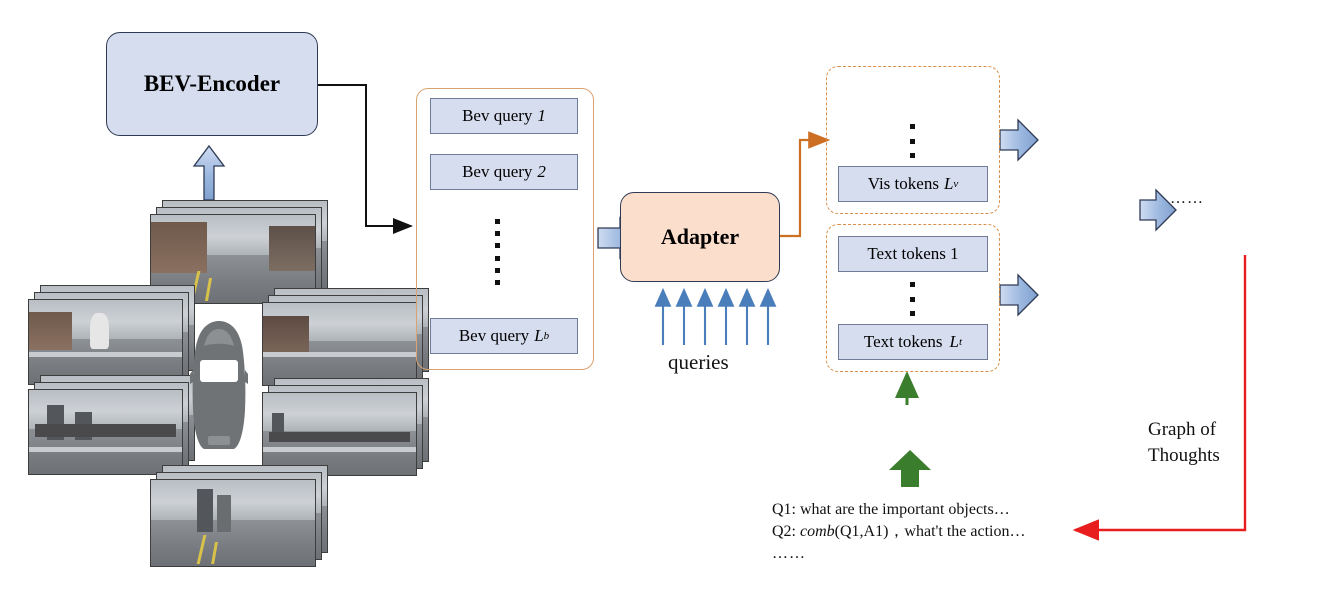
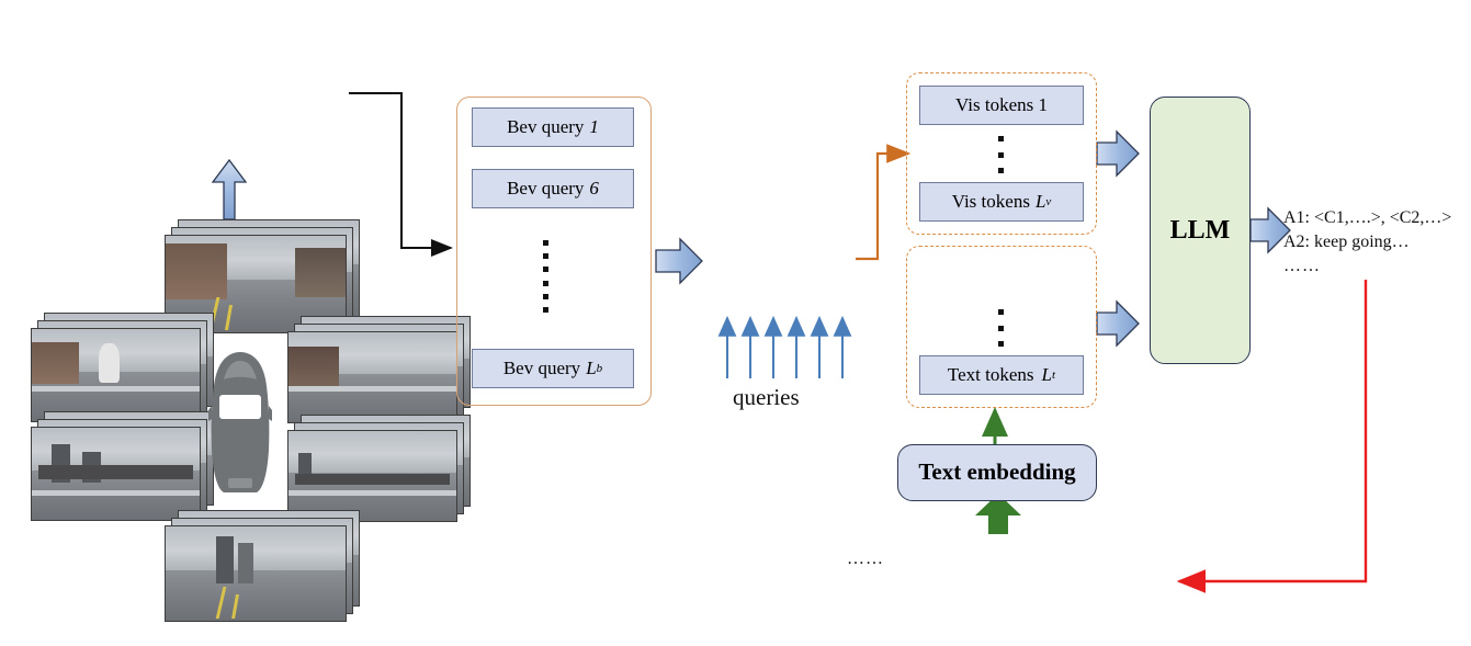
- BEV-Encoder
  Bev query
  1
  Bev query
- 2
+ 6
  Bev query
  L
  b
- Adapter
  queries
+ Vis tokens 1
  Vis tokens
  L
  v
- Text tokens 1
  Text tokens
  L
  t
+ Text embedding
+ LLM
+ A1: <C1,….>, <C2,…>
+ A2: keep going…
  ……
- Graph of
- Thoughts
- Q1: what are the important objects…
- Q2: comb(Q1,A1)，what't the action…
  ……
